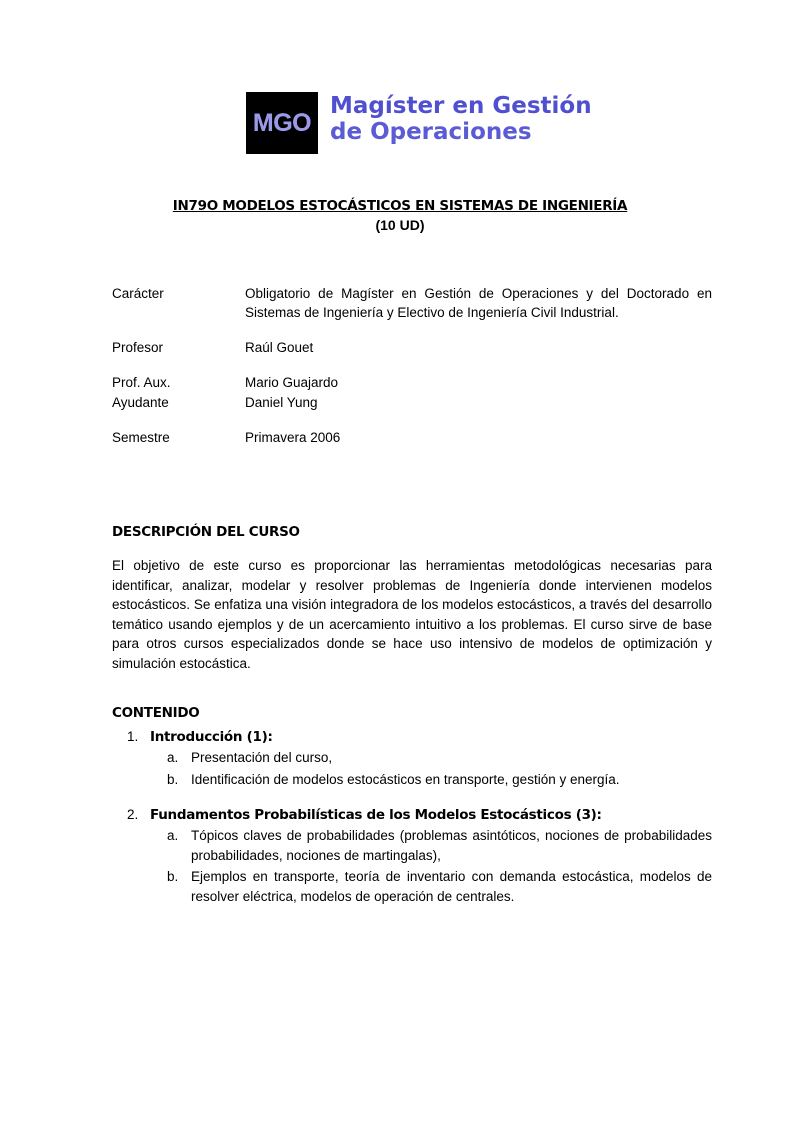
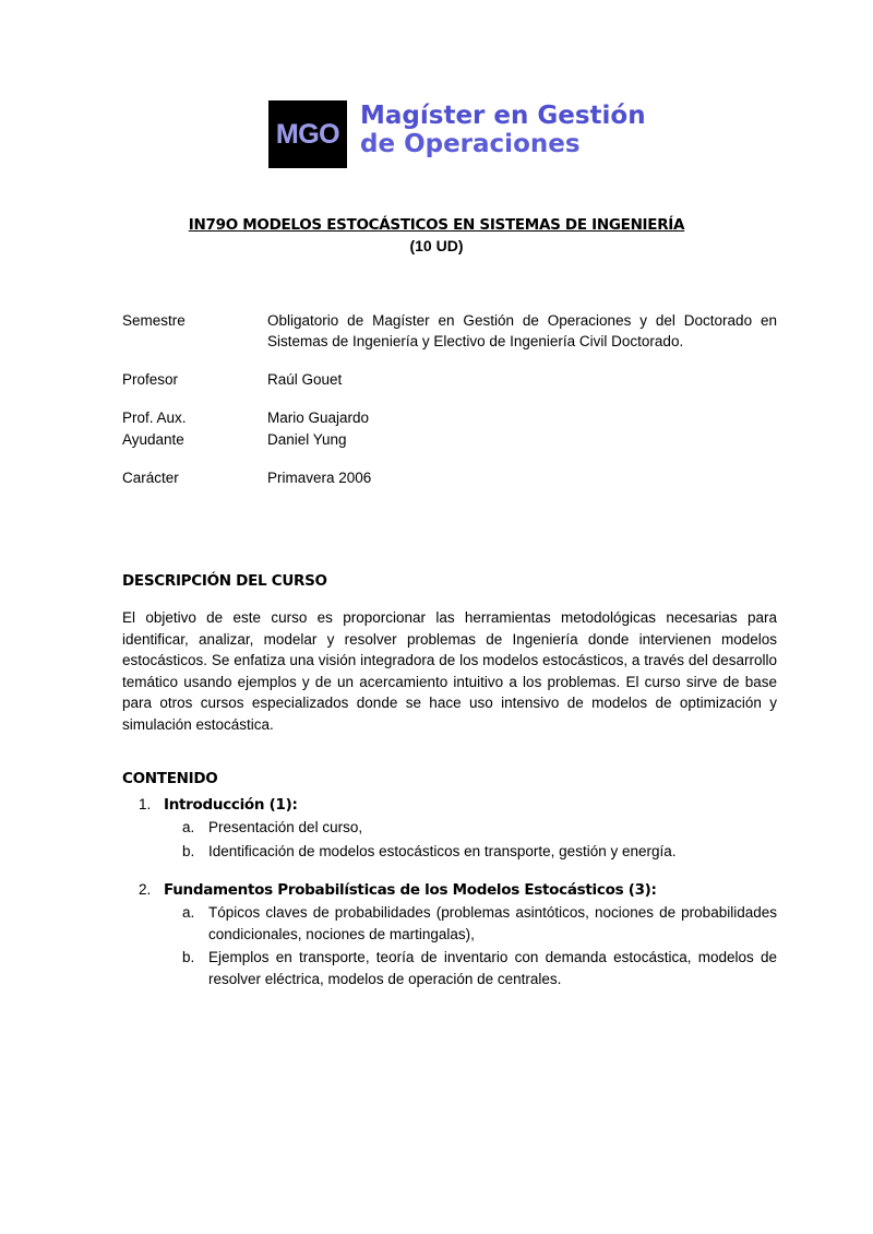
  MGO
  Magíster en Gestión
  de Operaciones
  IN79O MODELOS ESTOCÁSTICOS EN SISTEMAS DE INGENIERÍA
  (10 UD)
- Carácter
+ Semestre
- Obligatorio de Magíster en Gestión de Operaciones y del Doctorado en Sistemas de Ingeniería y Electivo de Ingeniería Civil Industrial.
+ Obligatorio de Magíster en Gestión de Operaciones y del Doctorado en Sistemas de Ingeniería y Electivo de Ingeniería Civil Doctorado.
  Profesor
  Raúl Gouet
  Prof. Aux.
  Ayudante
  Mario Guajardo
  Daniel Yung
- Semestre
+ Carácter
  Primavera 2006
  DESCRIPCIÓN DEL CURSO
  El objetivo de este curso es proporcionar las herramientas metodológicas necesarias para identificar, analizar, modelar y resolver problemas de Ingeniería donde intervienen modelos estocásticos. Se enfatiza una visión integradora de los modelos estocásticos, a través del desarrollo temático usando ejemplos y de un acercamiento intuitivo a los problemas. El curso sirve de base para otros cursos especializados donde se hace uso intensivo de modelos de optimización y simulación estocástica.
  CONTENIDO
  Introducción (1):
  Presentación del curso,
  Identificación de modelos estocásticos en transporte, gestión y energía.
  Fundamentos Probabilísticas de los Modelos Estocásticos (3):
- Tópicos claves de probabilidades (problemas asintóticos, nociones de probabilidades probabilidades, nociones de martingalas),
+ Tópicos claves de probabilidades (problemas asintóticos, nociones de probabilidades condicionales, nociones de martingalas),
  Ejemplos en transporte, teoría de inventario con demanda estocástica, modelos de resolver eléctrica, modelos de operación de centrales.
